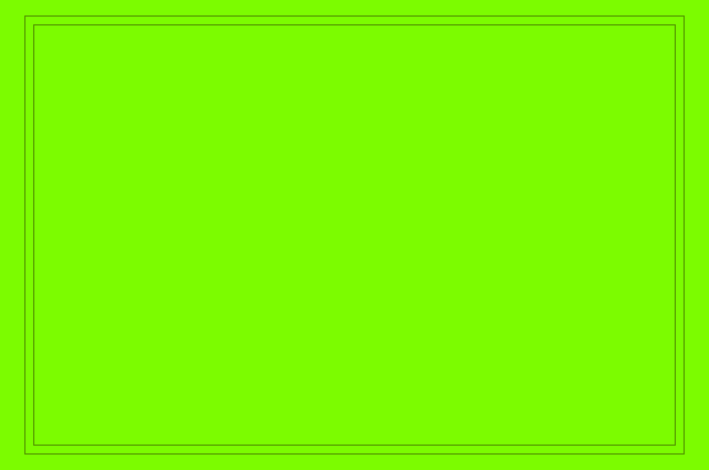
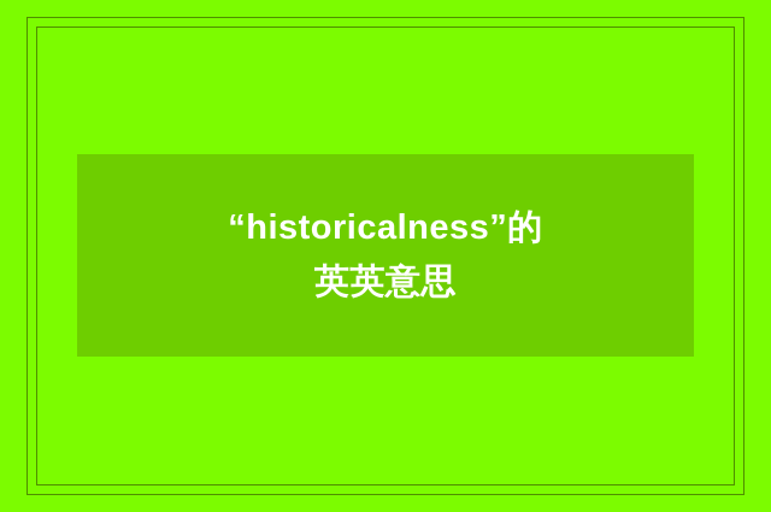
+ “historicalness”的英英意思
